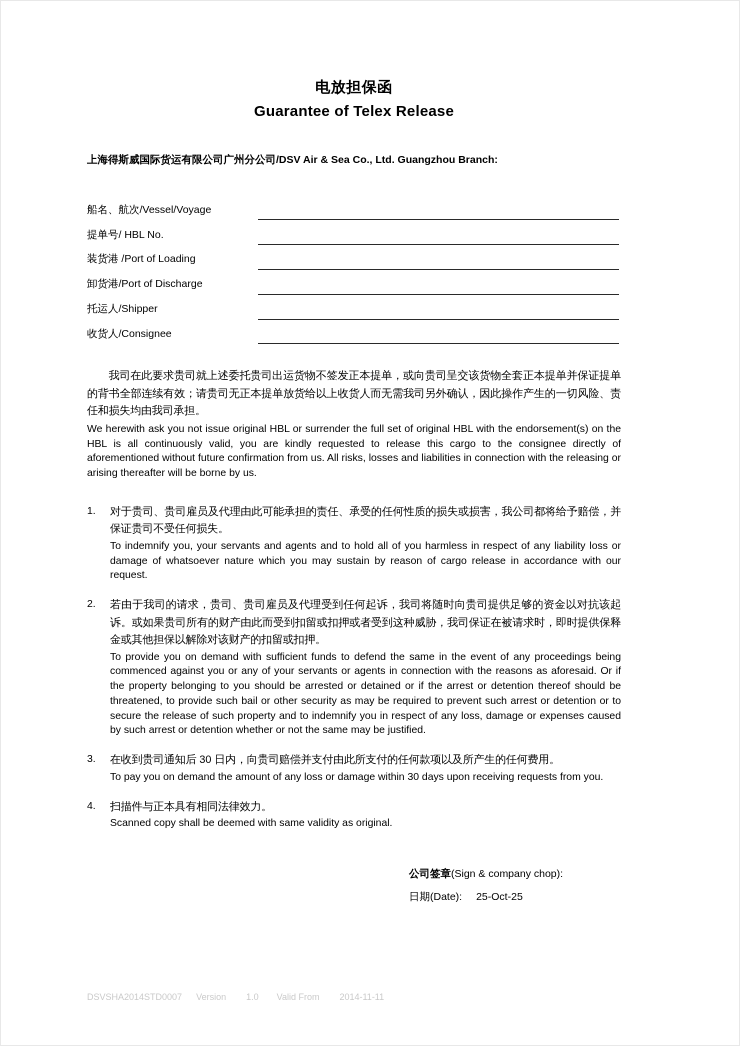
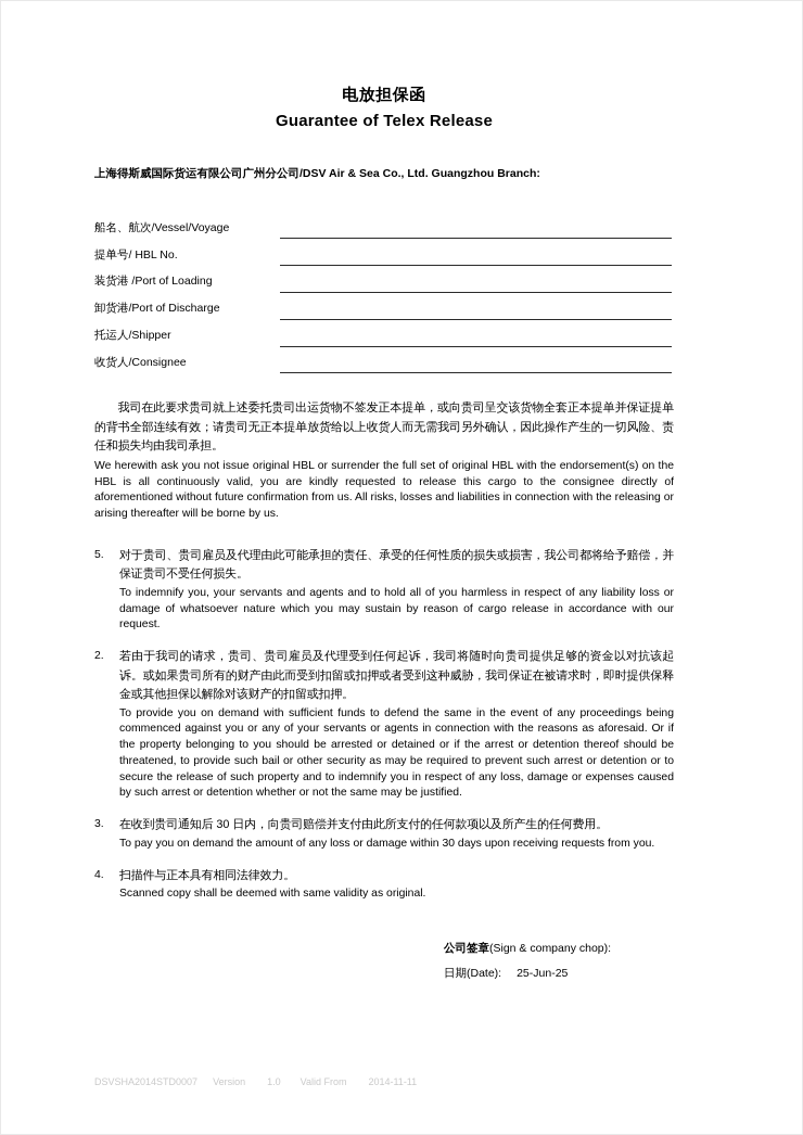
  电放担保函
  Guarantee of Telex Release
  上海得斯威国际货运有限公司广州分公司/DSV Air & Sea Co., Ltd. Guangzhou Branch:
  船名、航次/Vessel/Voyage
  提单号/ HBL No.
  装货港 /Port of Loading
  卸货港/Port of Discharge
  托运人/Shipper
  收货人/Consignee
  我司在此要求贵司就上述委托贵司出运货物不签发正本提单，或向贵司呈交该货物全套正本提单并保证提单的背书全部连续有效；请贵司无正本提单放货给以上收货人而无需我司另外确认，因此操作产生的一切风险、责任和损失均由我司承担。
  We herewith ask you not issue original HBL or surrender the full set of original HBL with the endorsement(s) on the HBL is all continuously valid, you are kindly requested to release this cargo to the consignee directly of aforementioned without future confirmation from us. All risks, losses and liabilities in connection with the releasing or arising thereafter will be borne by us.
- 1.
+ 5.
  对于贵司、贵司雇员及代理由此可能承担的责任、承受的任何性质的损失或损害，我公司都将给予赔偿，并保证贵司不受任何损失。
  To indemnify you, your servants and agents and to hold all of you harmless in respect of any liability loss or damage of whatsoever nature which you may sustain by reason of cargo release in accordance with our request.
  2.
  若由于我司的请求，贵司、贵司雇员及代理受到任何起诉，我司将随时向贵司提供足够的资金以对抗该起诉。或如果贵司所有的财产由此而受到扣留或扣押或者受到这种威胁，我司保证在被请求时，即时提供保释金或其他担保以解除对该财产的扣留或扣押。
  To provide you on demand with sufficient funds to defend the same in the event of any proceedings being commenced against you or any of your servants or agents in connection with the reasons as aforesaid. Or if the property belonging to you should be arrested or detained or if the arrest or detention thereof should be threatened, to provide such bail or other security as may be required to prevent such arrest or detention or to secure the release of such property and to indemnify you in respect of any loss, damage or expenses caused by such arrest or detention whether or not the same may be justified.
  3.
  在收到贵司通知后 30 日内，向贵司赔偿并支付由此所支付的任何款项以及所产生的任何费用。
  To pay you on demand the amount of any loss or damage within 30 days upon receiving requests from you.
  4.
  扫描件与正本具有相同法律效力。
  Scanned copy shall be deemed with same validity as original.
  公司签章(Sign & company chop):
- 日期(Date): 25-Oct-25
+ 日期(Date): 25-Jun-25
  DSVSHA2014STD0007 Version 1.0 Valid From 2014-11-11
